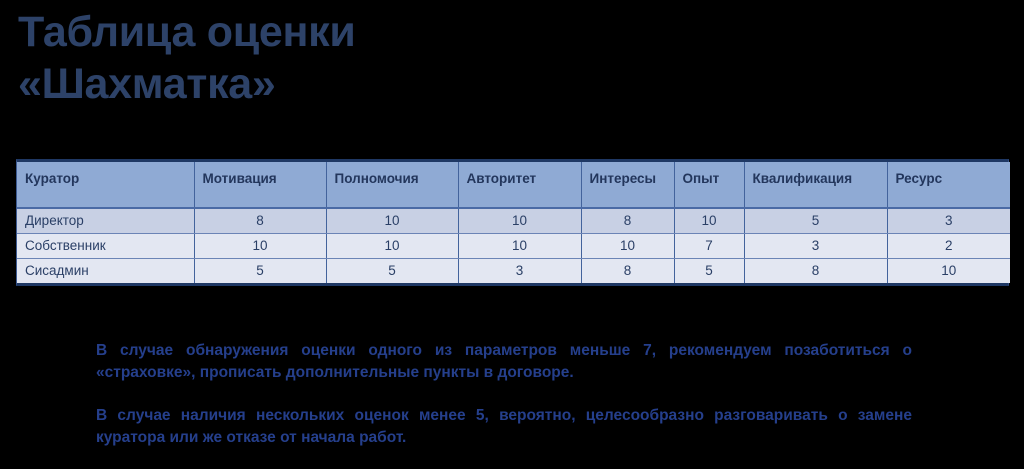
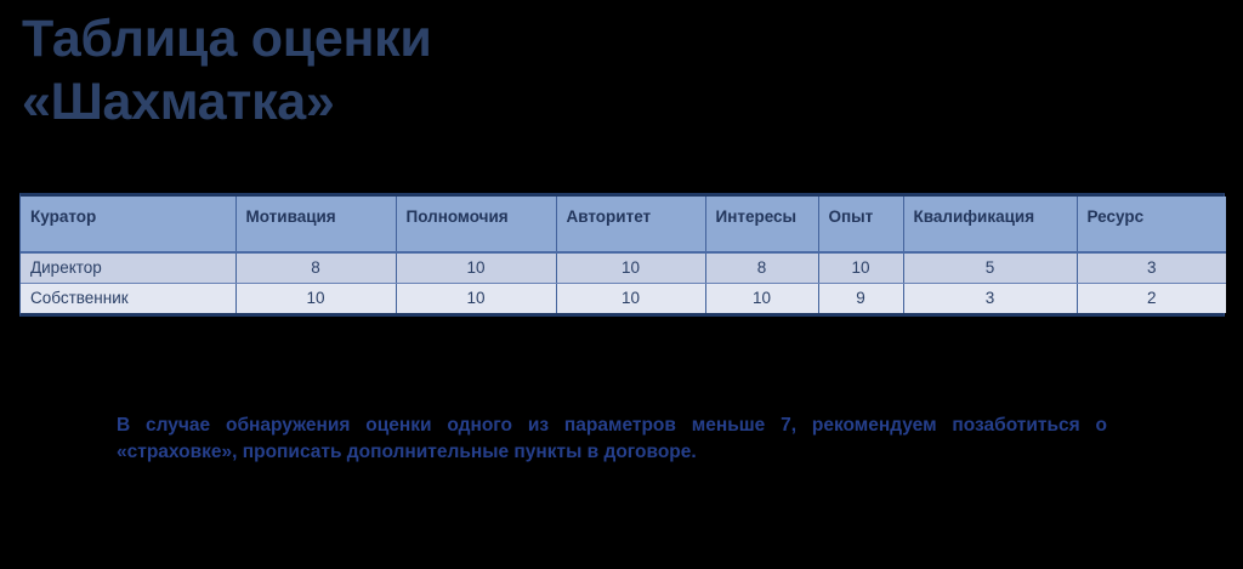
  Таблица оценки
  «Шахматка»
  Куратор	Мотивация	Полномочия	Авторитет	Интересы	Опыт	Квалификация	Ресурс
  Директор	8	10	10	8	10	5	3
- Собственник	10	10	10	10	7	3	2
+ Собственник	10	10	10	10	9	3	2
- Сисадмин	5	5	3	8	5	8	10
  В случае обнаружения оценки одного из параметров меньше 7, рекомендуем позаботиться о «страховке», прописать дополнительные пункты в договоре.
- В случае наличия нескольких оценок менее 5, вероятно, целесообразно разговаривать о замене куратора или же отказе от начала работ.
